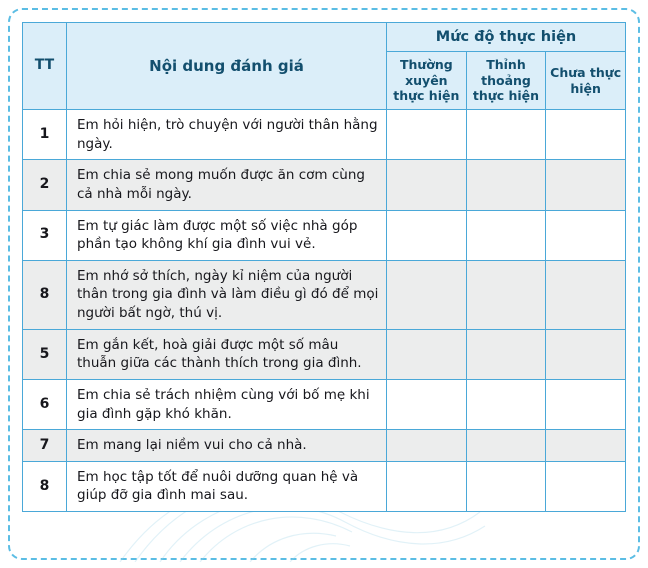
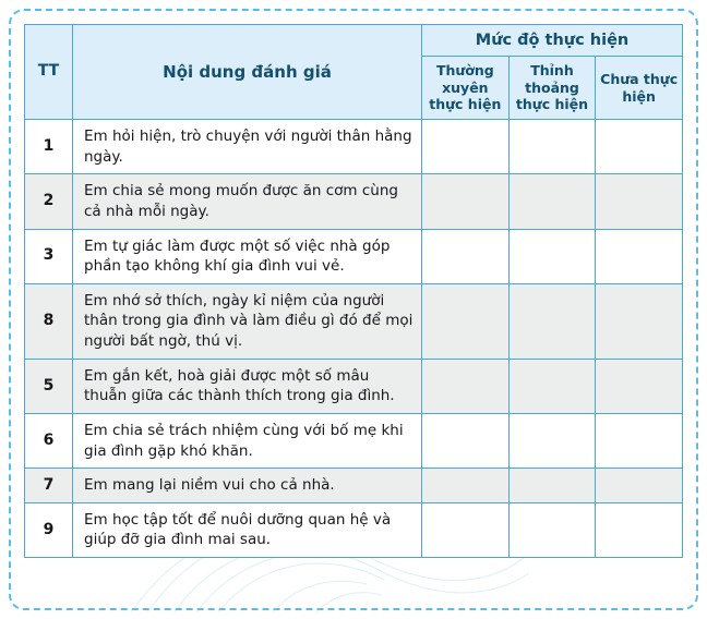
  TT	Nội dung đánh giá	Mức độ thực hiện
  Thường xuyên thực hiện	Thỉnh thoảng thực hiện	Chưa thực hiện
  1	Em hỏi hiện, trò chuyện với người thân hằng ngày.
  2	Em chia sẻ mong muốn được ăn cơm cùng cả nhà mỗi ngày.
  3	Em tự giác làm được một số việc nhà góp phần tạo không khí gia đình vui vẻ.
  8	Em nhớ sở thích, ngày kỉ niệm của người thân trong gia đình và làm điều gì đó để mọi người bất ngờ, thú vị.
  5	Em gắn kết, hoà giải được một số mâu thuẫn giữa các thành thích trong gia đình.
  6	Em chia sẻ trách nhiệm cùng với bố mẹ khi gia đình gặp khó khăn.
  7	Em mang lại niềm vui cho cả nhà.
- 8	Em học tập tốt để nuôi dưỡng quan hệ và giúp đỡ gia đình mai sau.
+ 9	Em học tập tốt để nuôi dưỡng quan hệ và giúp đỡ gia đình mai sau.
